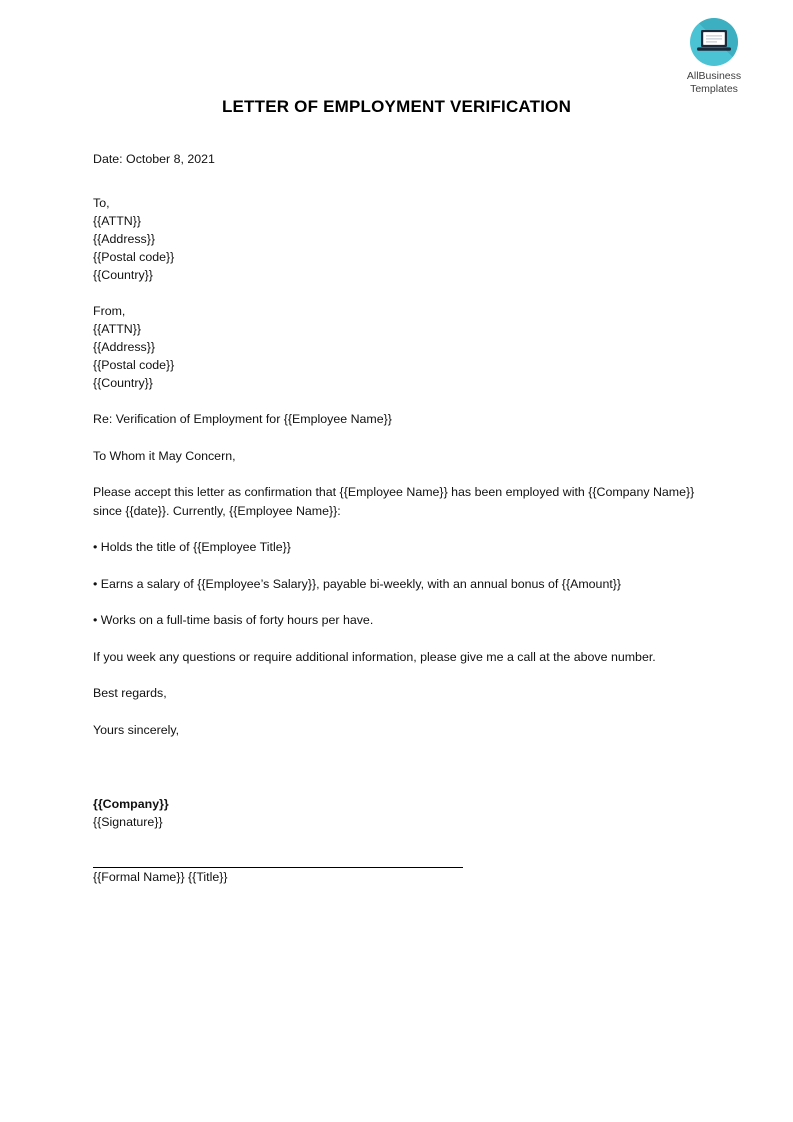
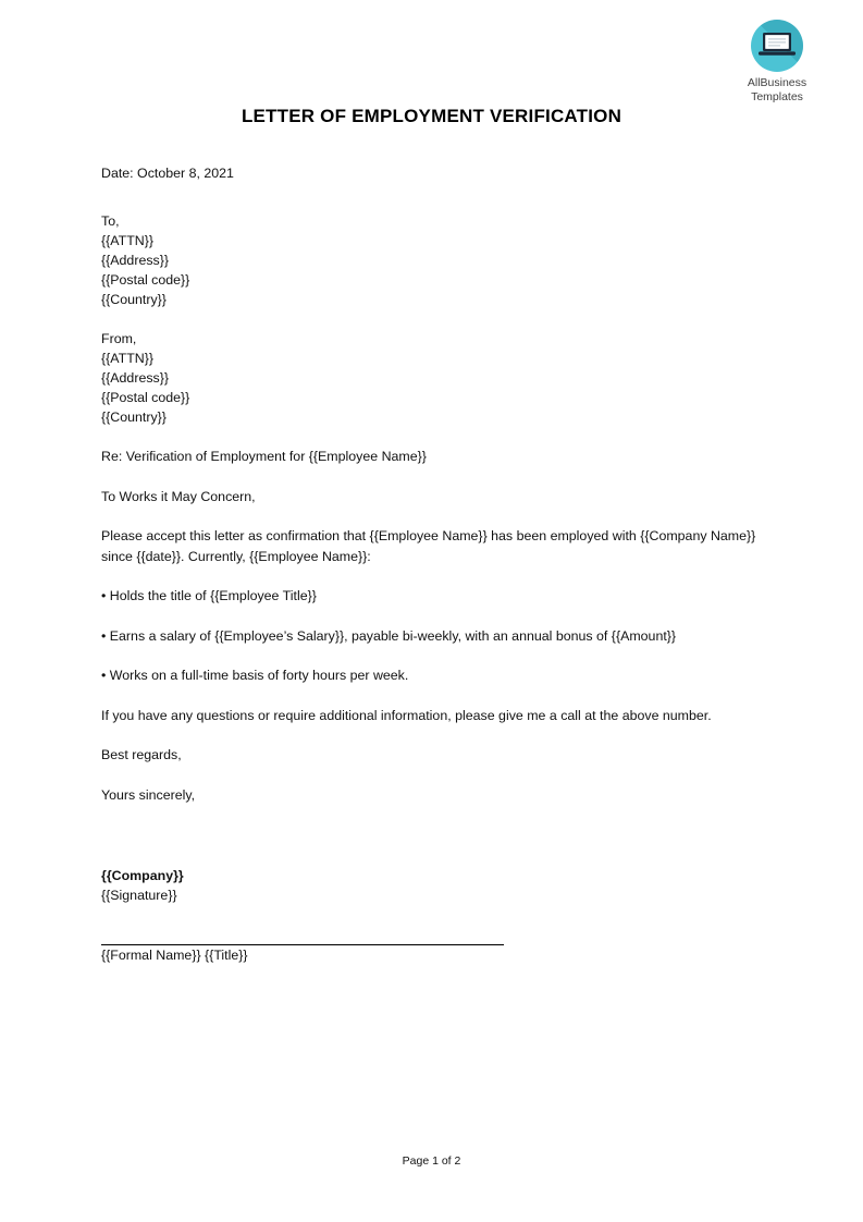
  AllBusiness
  Templates
  LETTER OF EMPLOYMENT VERIFICATION
  Date: October 8, 2021
  To,
  {{ATTN}}
  {{Address}}
  {{Postal code}}
  {{Country}}
  From,
  {{ATTN}}
  {{Address}}
  {{Postal code}}
  {{Country}}
  Re: Verification of Employment for {{Employee Name}}
- To Whom it May Concern,
+ To Works it May Concern,
  Please accept this letter as confirmation that {{Employee Name}} has been employed with {{Company Name}} since {{date}}. Currently, {{Employee Name}}:
  • Holds the title of {{Employee Title}}
  • Earns a salary of {{Employee’s Salary}}, payable bi-weekly, with an annual bonus of {{Amount}}
- • Works on a full-time basis of forty hours per have.
+ • Works on a full-time basis of forty hours per week.
- If you week any questions or require additional information, please give me a call at the above number.
+ If you have any questions or require additional information, please give me a call at the above number.
  Best regards,
  Yours sincerely,
  {{Company}}
  {{Signature}}
  {{Formal Name}} {{Title}}
+ Page 1 of 2
